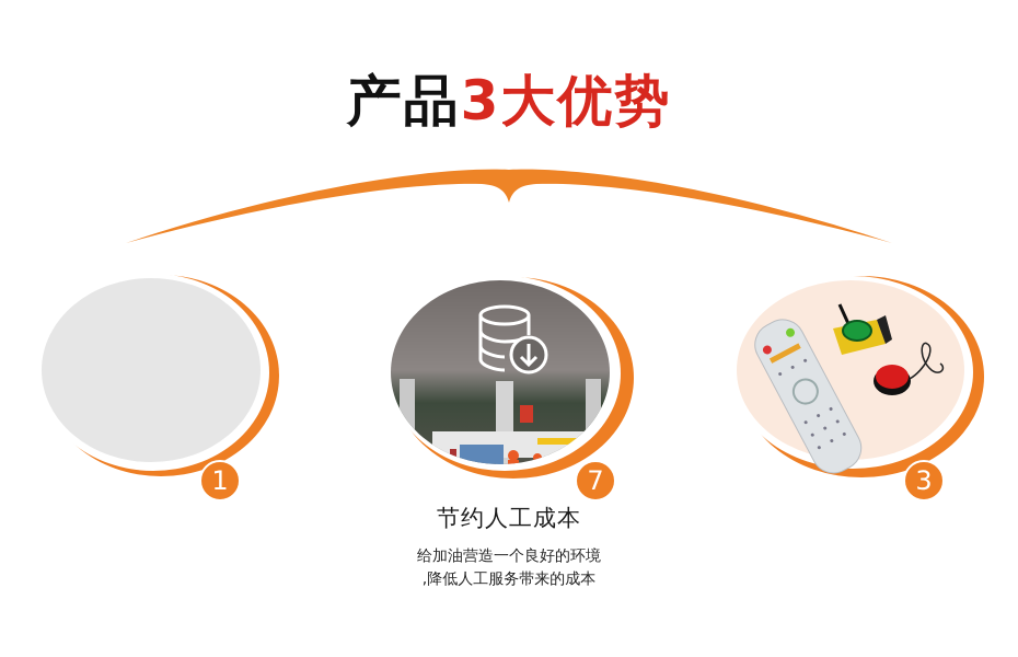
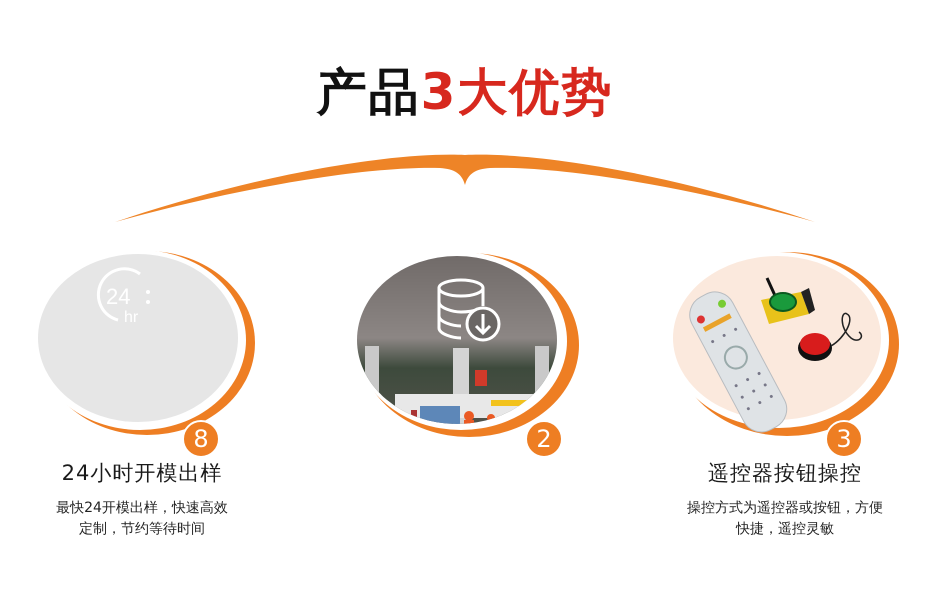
  产品3大优势
+ 24
+ hr
- 1
+ 8
+ 24小时开模出样
+ 最快24开模出样，快速高效
+ 定制，节约等待时间
- 7
+ 2
- 节约人工成本
- 给加油营造一个良好的环境
- ,降低人工服务带来的成本
  3
+ 遥控器按钮操控
+ 操控方式为遥控器或按钮，方便
+ 快捷，遥控灵敏
